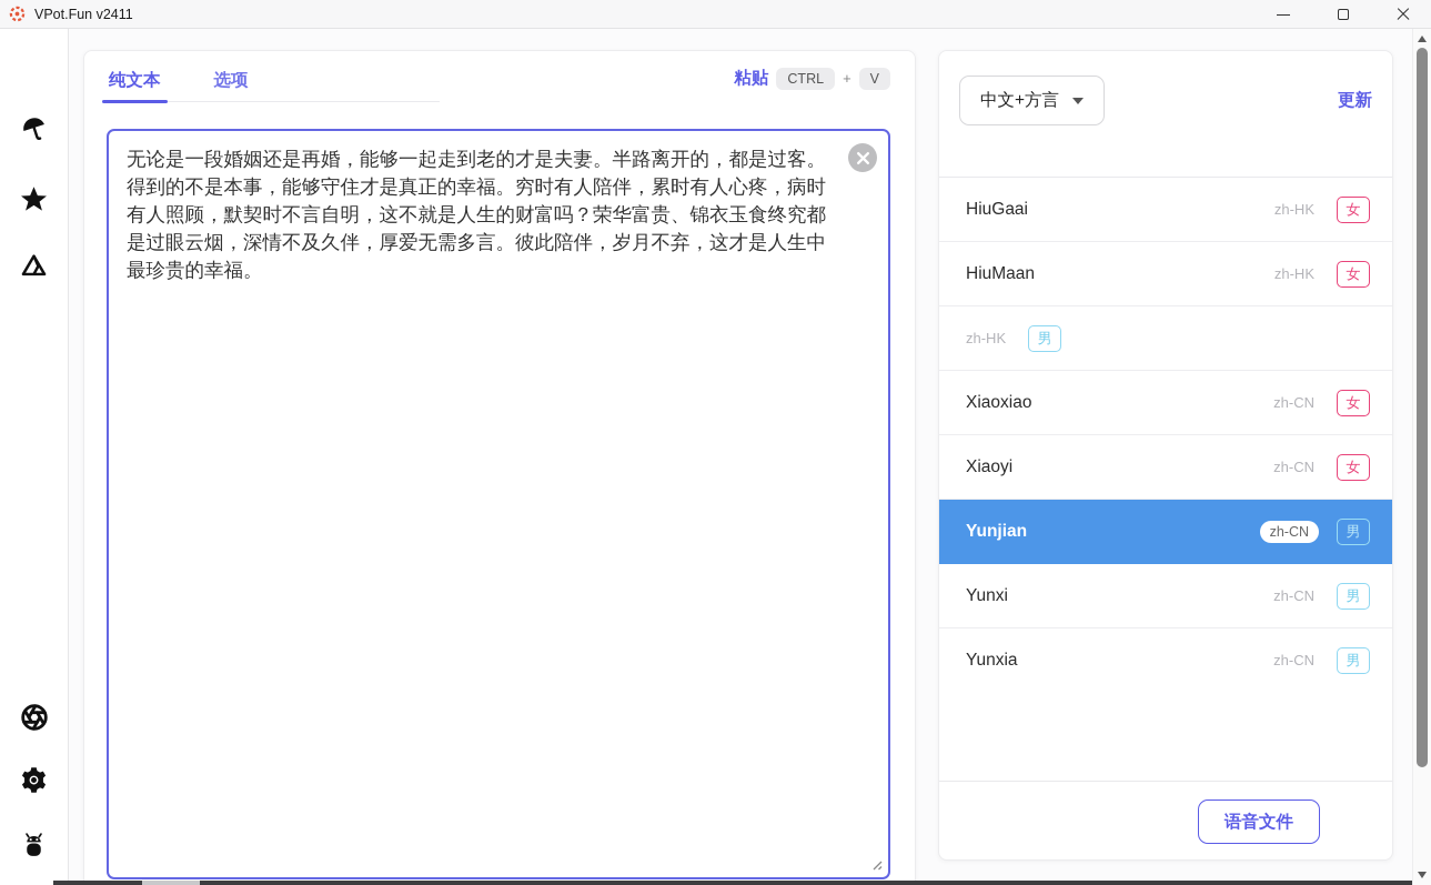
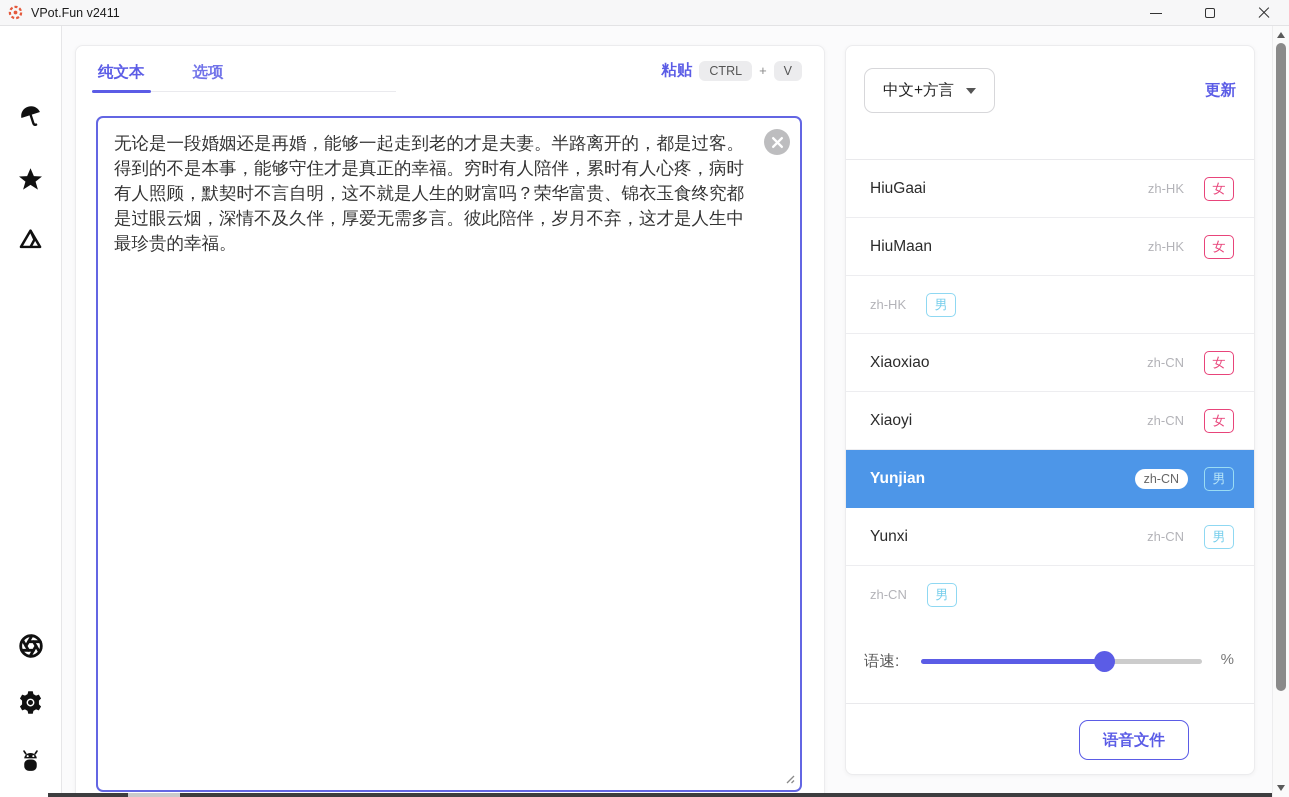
  VPot.Fun v2411
  纯文本
  选项
  粘贴
  CTRL
  +
  V
  中文+方言
  更新
  HiuGaai
  zh-HK
  女
  HiuMaan
  zh-HK
  女
  zh-HK
  男
  Xiaoxiao
  zh-CN
  女
  Xiaoyi
  zh-CN
  女
  Yunjian
  zh-CN
  男
  Yunxi
  zh-CN
  男
- Yunxia
  zh-CN
  男
+ 语速:
+ %
  语音文件
